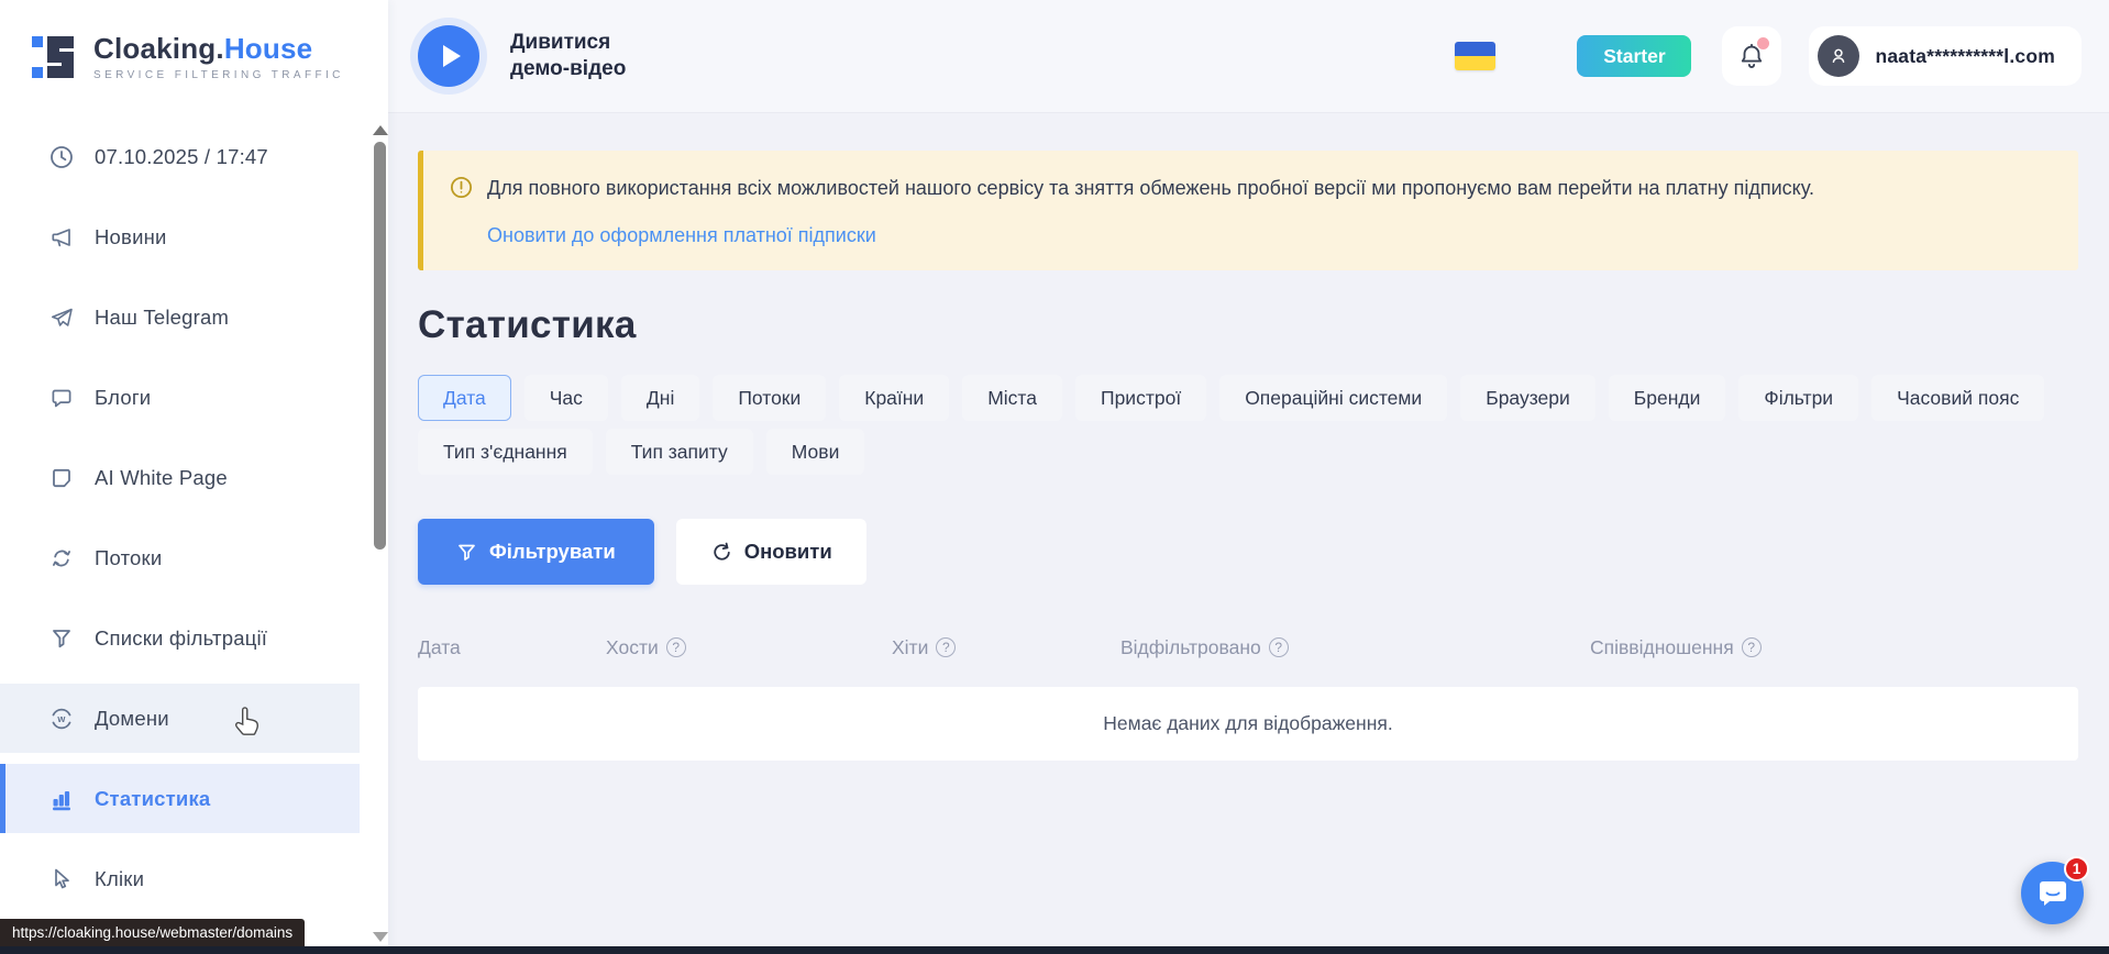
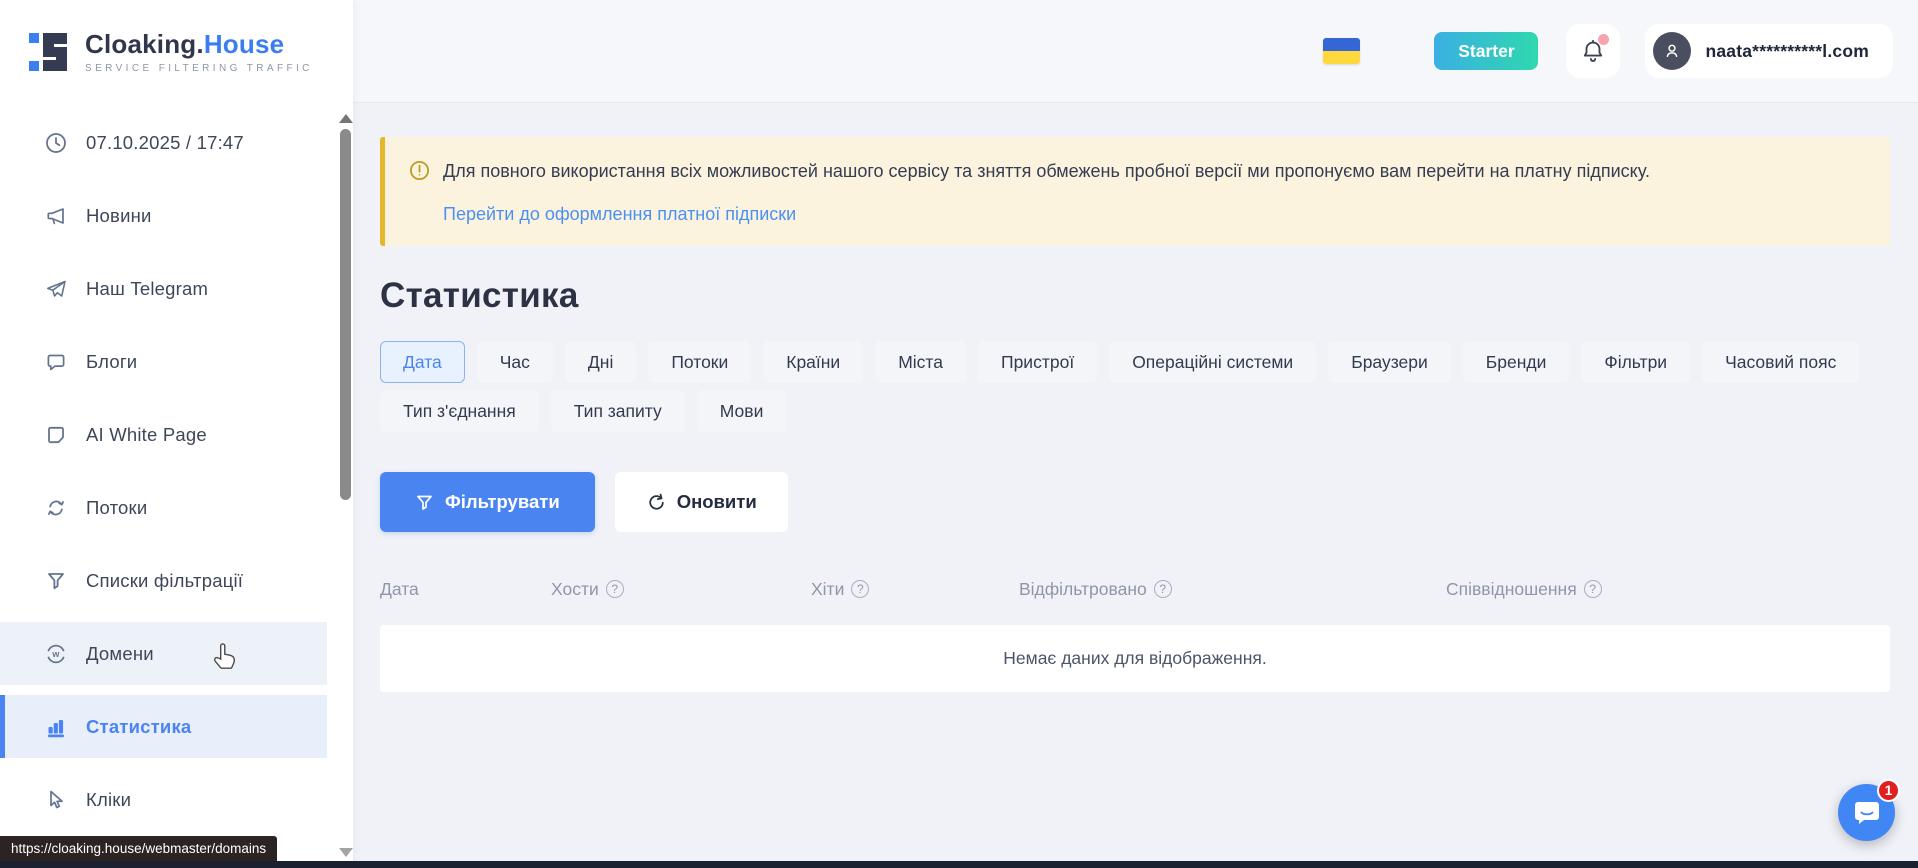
  Cloaking.House
  SERVICE FILTERING TRAFFIC
  07.10.2025 / 17:47
  Новини
  Наш Telegram
  Блоги
  AI White Page
  Потоки
  Списки фільтрації
  w
  Домени
  Статистика
  Кліки
- Дивитися демо-відео
  Starter
  naata**********l.com
  Для повного використання всіх можливостей нашого сервісу та зняття обмежень пробної версії ми пропонуємо вам перейти на платну підписку.
- Оновити до оформлення платної підписки
+ Перейти до оформлення платної підписки
  Статистика
  Дата
  Час
  Дні
  Потоки
  Країни
  Міста
  Пристрої
  Операційні системи
  Браузери
  Бренди
  Фільтри
  Часовий пояс
  Тип з'єднання
  Тип запиту
  Мови
  Фільтрувати
  Оновити
  Дата
  Хости
  ?
  Хіти
  ?
  Відфільтровано
  ?
  Співвідношення
  ?
  Немає даних для відображення.
  https://cloaking.house/webmaster/domains
  1
